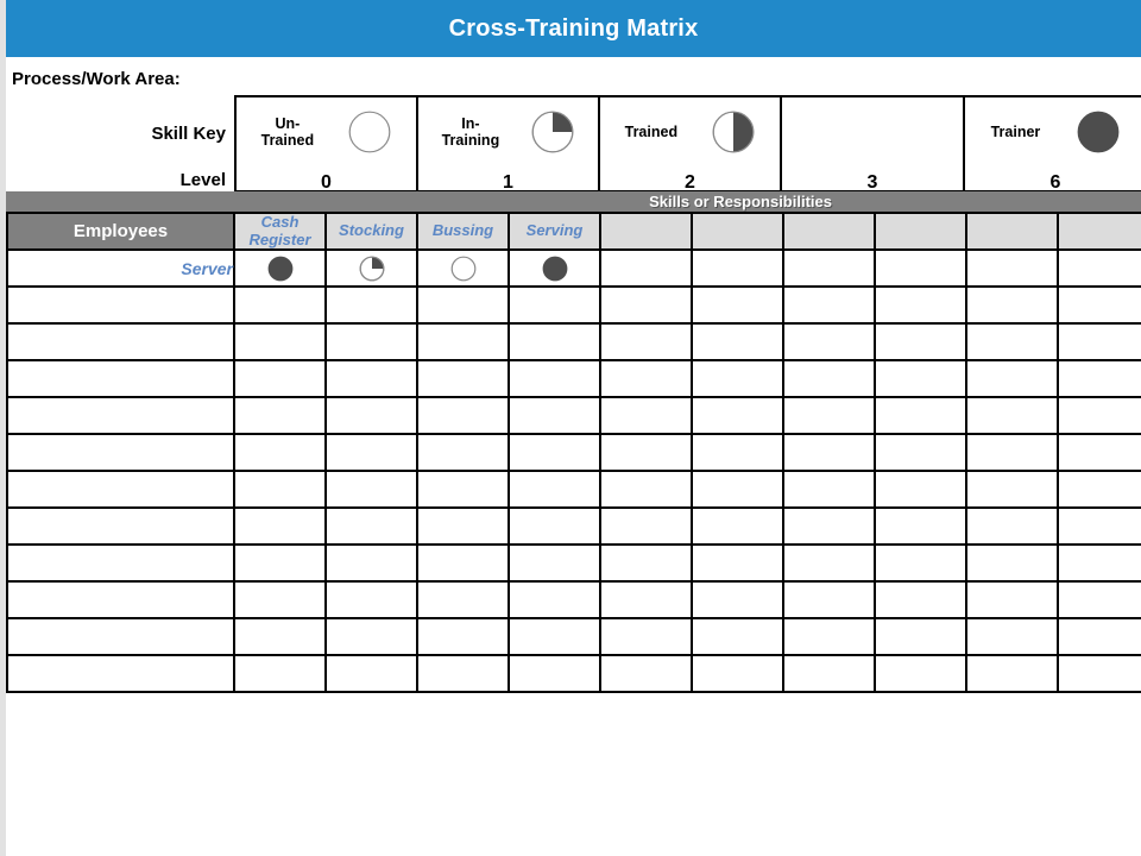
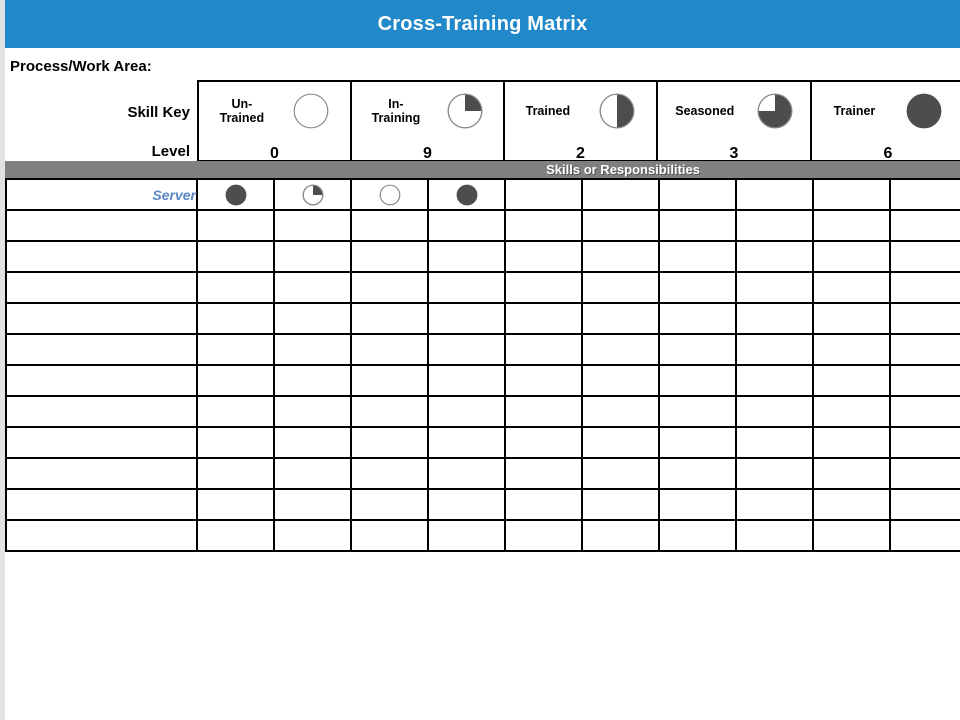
  Cross-Training Matrix
  Process/Work Area:
  Skill Key
  Level
  Un-
  Trained
  0
  In-
  Training
- 1
+ 9
  Trained
  2
+ Seasoned
  3
  Trainer
  6
  Skills or Responsibilities
- Employees	CashRegister	Stocking	Bussing	Serving
  Server
